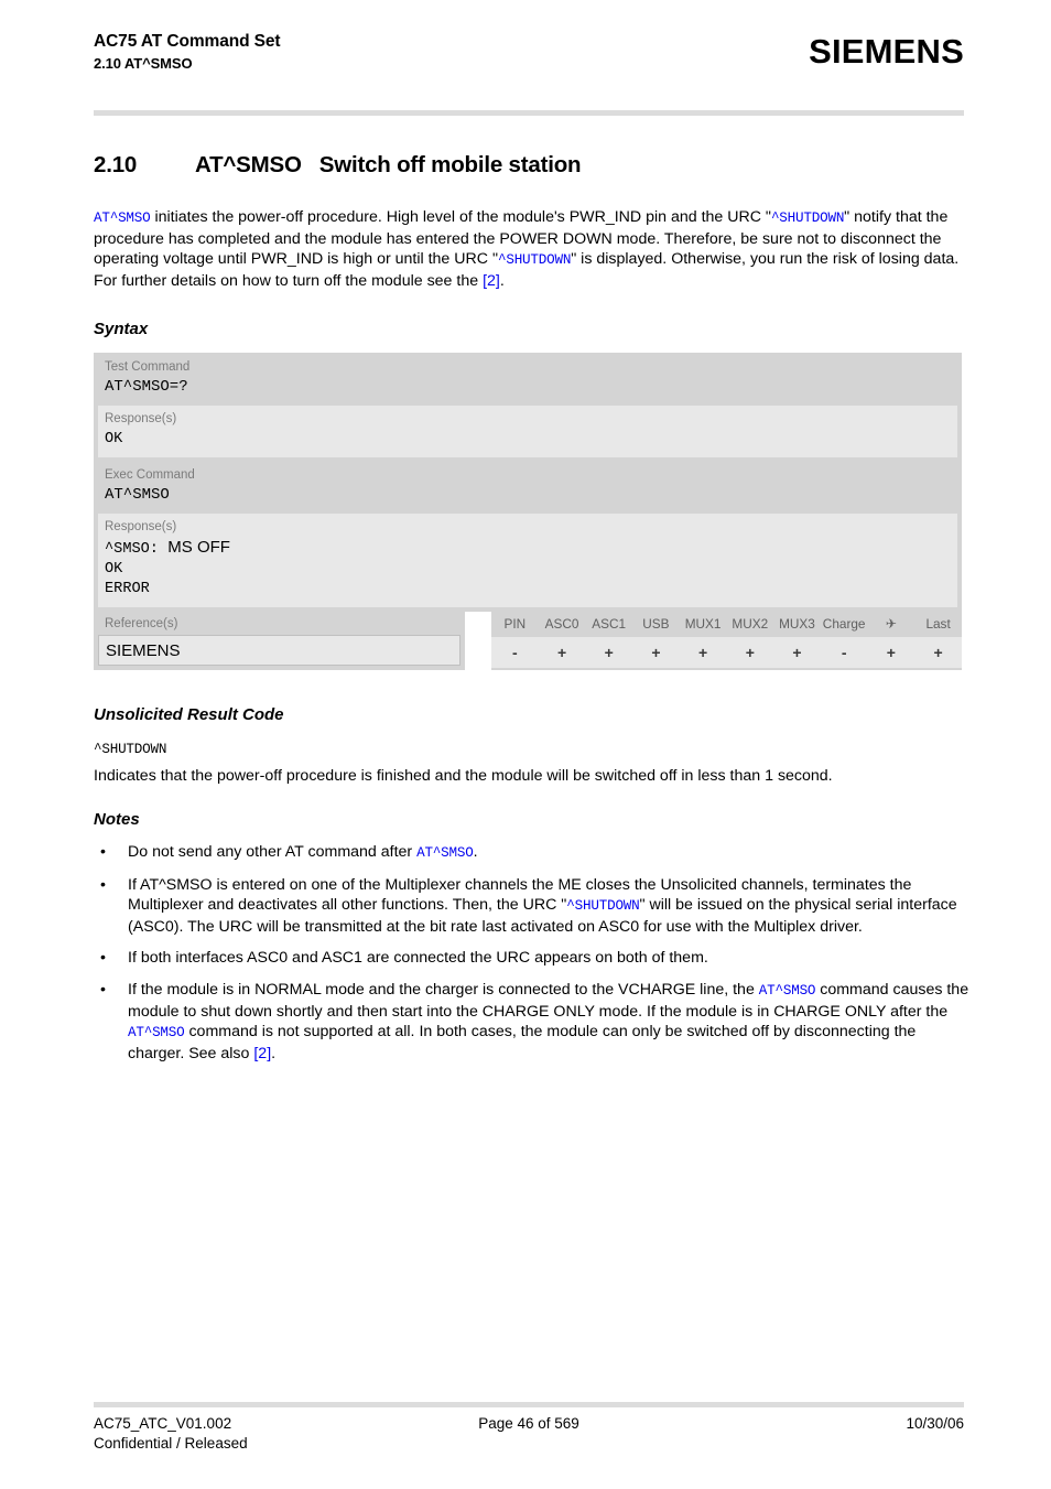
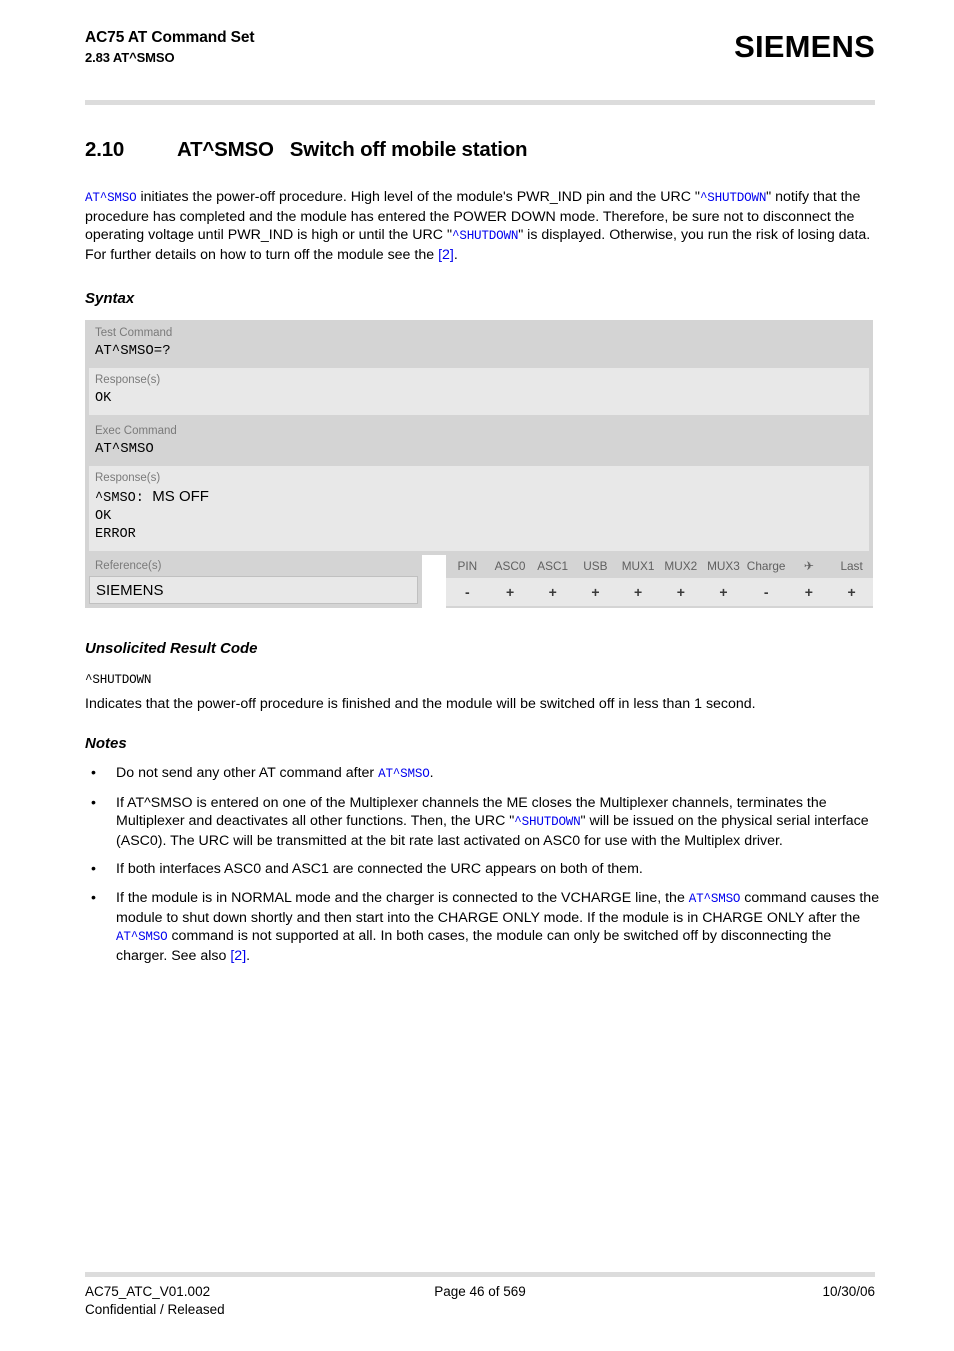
  AC75 AT Command Set
- 2.10 AT^SMSO
+ 2.83 AT^SMSO
  SIEMENS
  2.10 AT^SMSO Switch off mobile station
  AT^SMSO initiates the power-off procedure. High level of the module's PWR_IND pin and the URC "^SHUTDOWN" notify that the procedure has completed and the module has entered the POWER DOWN mode. Therefore, be sure not to disconnect the operating voltage until PWR_IND is high or until the URC "^SHUTDOWN" is displayed. Otherwise, you run the risk of losing data. For further details on how to turn off the module see the [2].
  Syntax
  Test Command
  AT^SMSO=?
  Response(s)
  OK
  Exec Command
  AT^SMSO
  Response(s)
  ^SMSO: MS OFF
  OK
  ERROR
  Reference(s)
  SIEMENS
  PIN	ASC0	ASC1	USB	MUX1	MUX2	MUX3	Charge	✈	Last
  -	+	+	+	+	+	+	-	+	+
  Unsolicited Result Code
  ^SHUTDOWN
  Indicates that the power-off procedure is finished and the module will be switched off in less than 1 second.
  Notes
  •
  Do not send any other AT command after AT^SMSO.
  •
- If AT^SMSO is entered on one of the Multiplexer channels the ME closes the Unsolicited channels, terminates the Multiplexer and deactivates all other functions. Then, the URC "^SHUTDOWN" will be issued on the physical serial interface (ASC0). The URC will be transmitted at the bit rate last activated on ASC0 for use with the Multiplex driver.
+ If AT^SMSO is entered on one of the Multiplexer channels the ME closes the Multiplexer channels, terminates the Multiplexer and deactivates all other functions. Then, the URC "^SHUTDOWN" will be issued on the physical serial interface (ASC0). The URC will be transmitted at the bit rate last activated on ASC0 for use with the Multiplex driver.
  •
  If both interfaces ASC0 and ASC1 are connected the URC appears on both of them.
  •
  If the module is in NORMAL mode and the charger is connected to the VCHARGE line, the AT^SMSO command causes the module to shut down shortly and then start into the CHARGE ONLY mode. If the module is in CHARGE ONLY after the AT^SMSO command is not supported at all. In both cases, the module can only be switched off by disconnecting the charger. See also [2].
  Page 46 of 569
  AC75_ATC_V01.002
  Confidential / Released
  10/30/06
